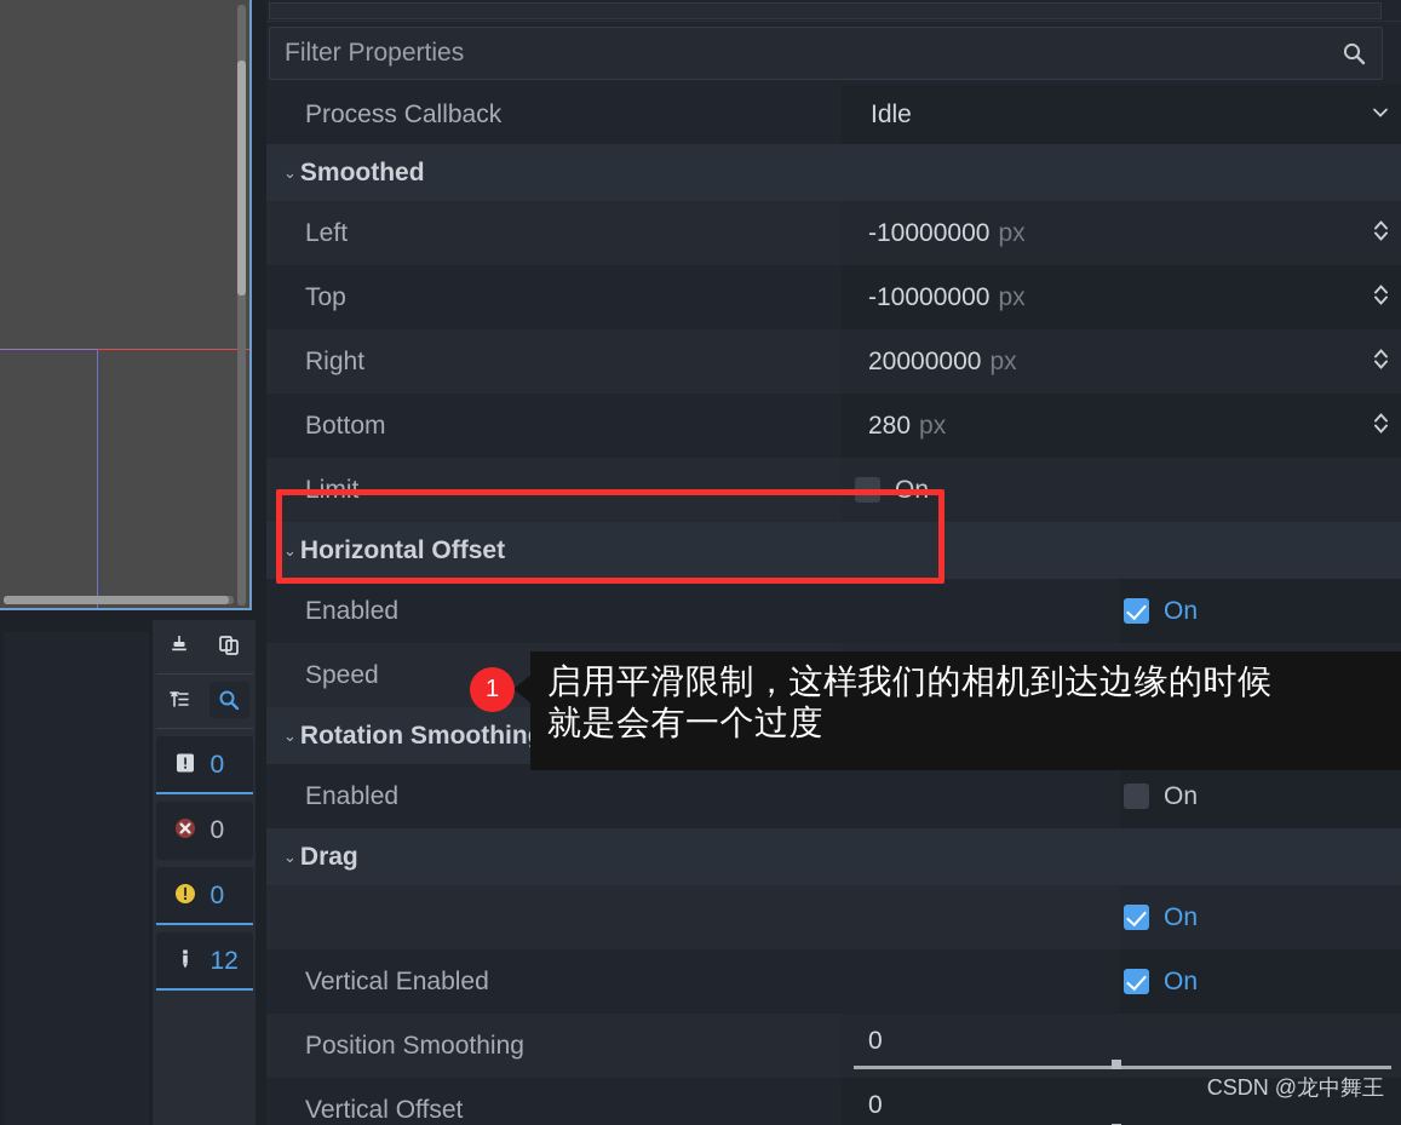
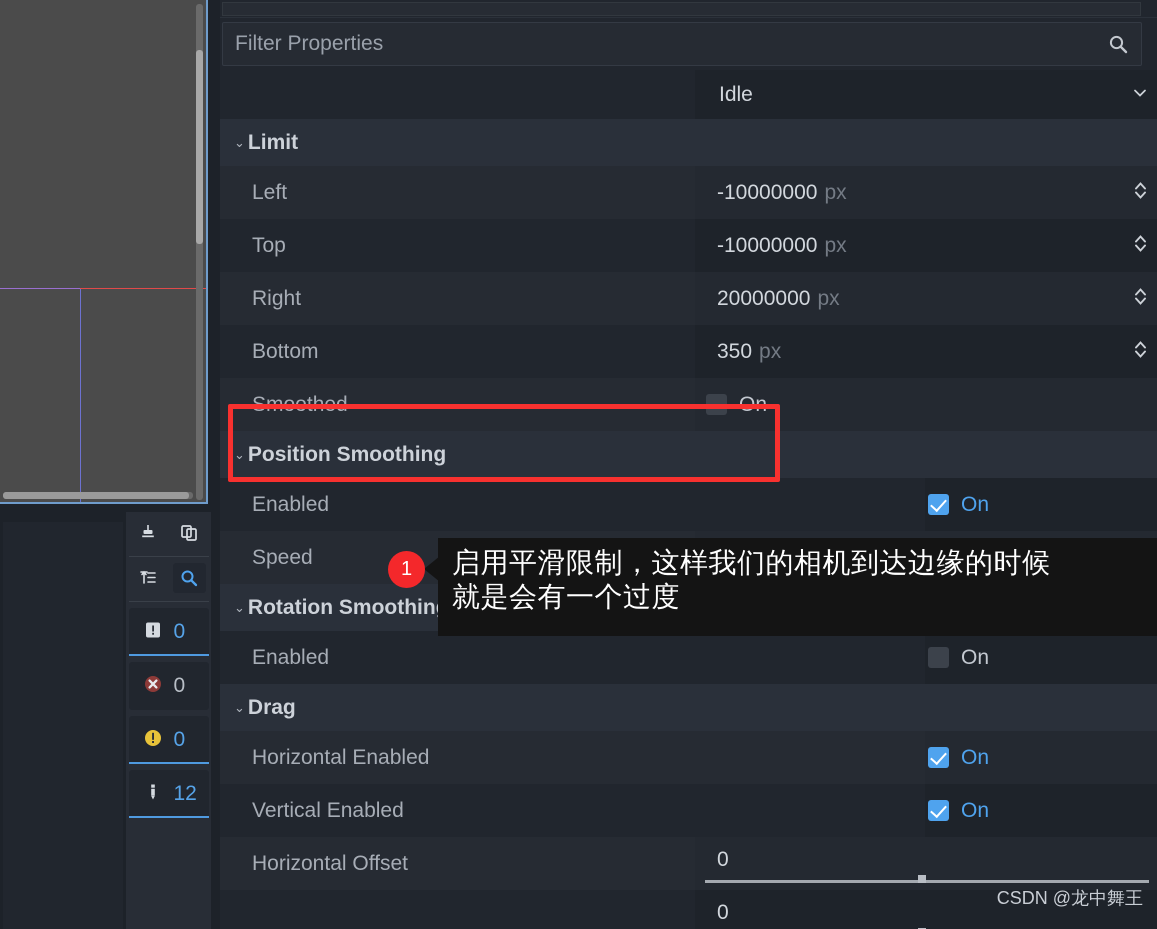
  0
  0
  0
  12
  Filter Properties
- Process Callback
  Idle
  ⌄
- Smoothed
+ Limit
  Left
  -10000000
  px
  Top
  -10000000
  px
  Right
  20000000
  px
  Bottom
- 280
+ 350
  px
- Limit
+ Smoothed
  On
  ⌄
- Horizontal Offset
+ Position Smoothing
  Enabled
  On
  Speed
  ⌄
  Rotation Smoothin
  Enabled
  On
  ⌄
  Drag
+ Horizontal Enabled
  On
  Vertical Enabled
  On
- Position Smoothing
+ Horizontal Offset
  0
- Vertical Offset
  0
  1
  启用平滑限制，这样我们的相机到达边缘的时候
  就是会有一个过度
  CSDN @龙中舞王
